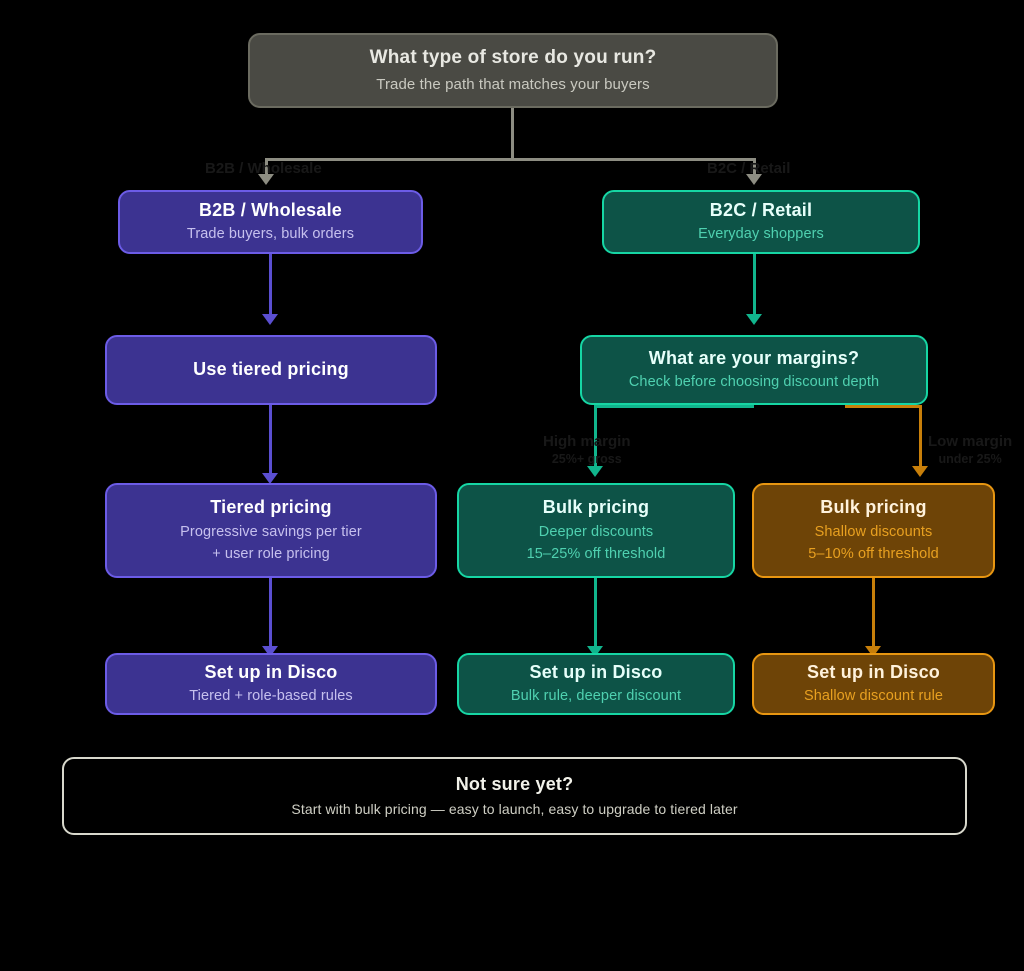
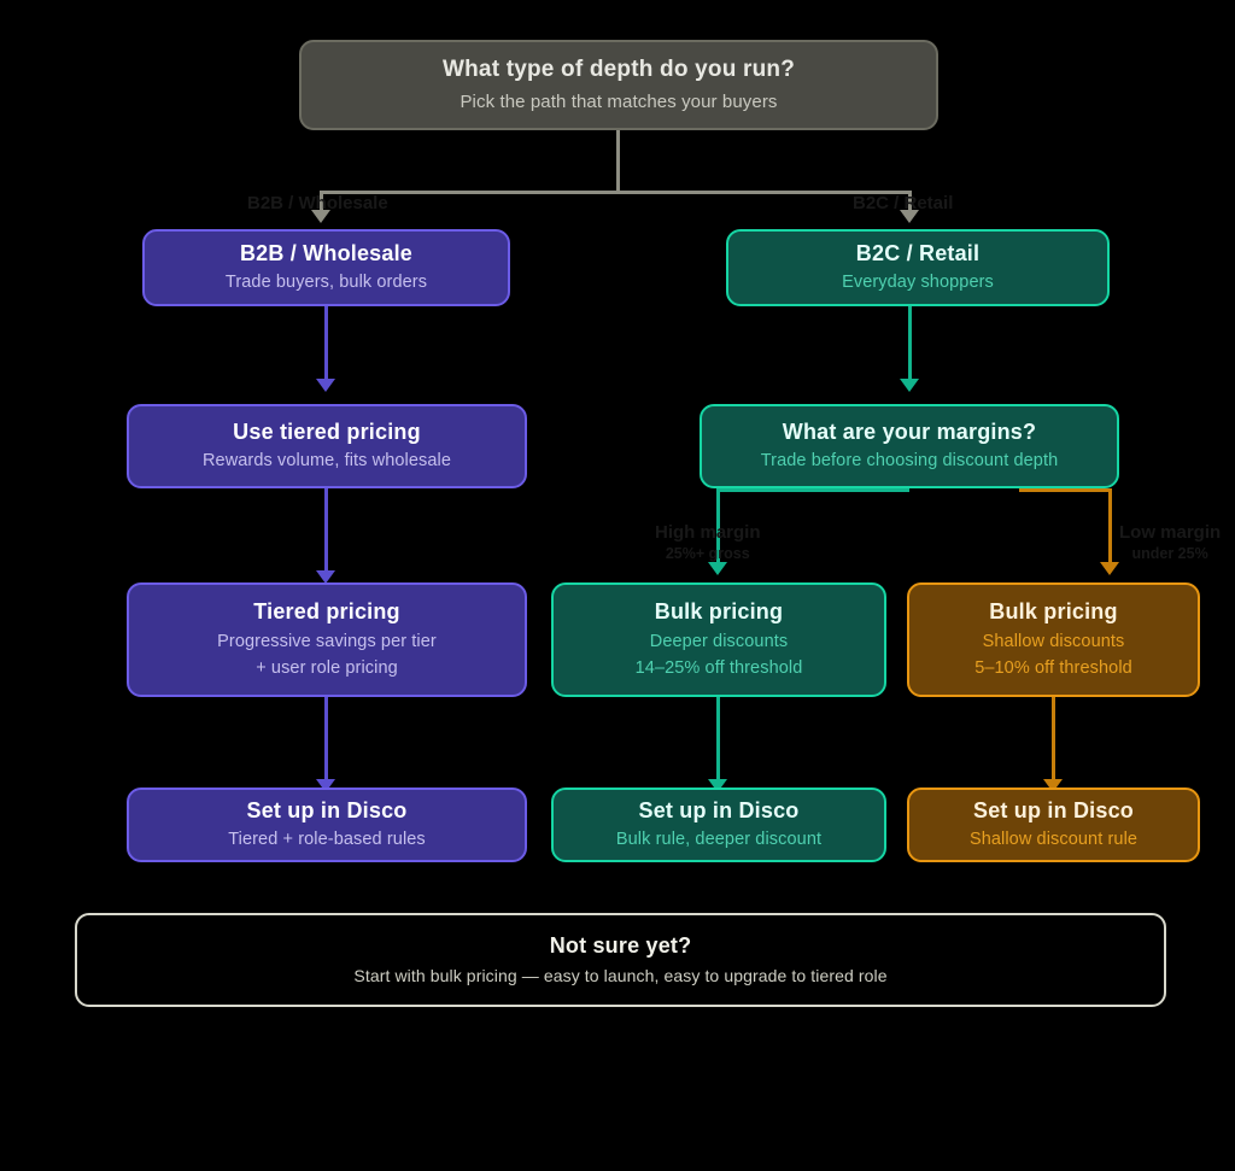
- What type of store do you run?
+ What type of depth do you run?
- Trade the path that matches your buyers
+ Pick the path that matches your buyers
  B2B / Wholesale
  B2C / Retail
  B2B / Wholesale
  Trade buyers, bulk orders
  B2C / Retail
  Everyday shoppers
  Use tiered pricing
+ Rewards volume, fits wholesale
  What are your margins?
- Check before choosing discount depth
+ Trade before choosing discount depth
  High margin
  25%+ gross
  Low margin
  under 25%
  Tiered pricing
  Progressive savings per tier
  + user role pricing
  Bulk pricing
  Deeper discounts
- 15–25% off threshold
+ 14–25% off threshold
  Bulk pricing
  Shallow discounts
  5–10% off threshold
  Set up in Disco
  Tiered + role-based rules
  Set up in Disco
  Bulk rule, deeper discount
  Set up in Disco
  Shallow discount rule
  Not sure yet?
- Start with bulk pricing — easy to launch, easy to upgrade to tiered later
+ Start with bulk pricing — easy to launch, easy to upgrade to tiered role
